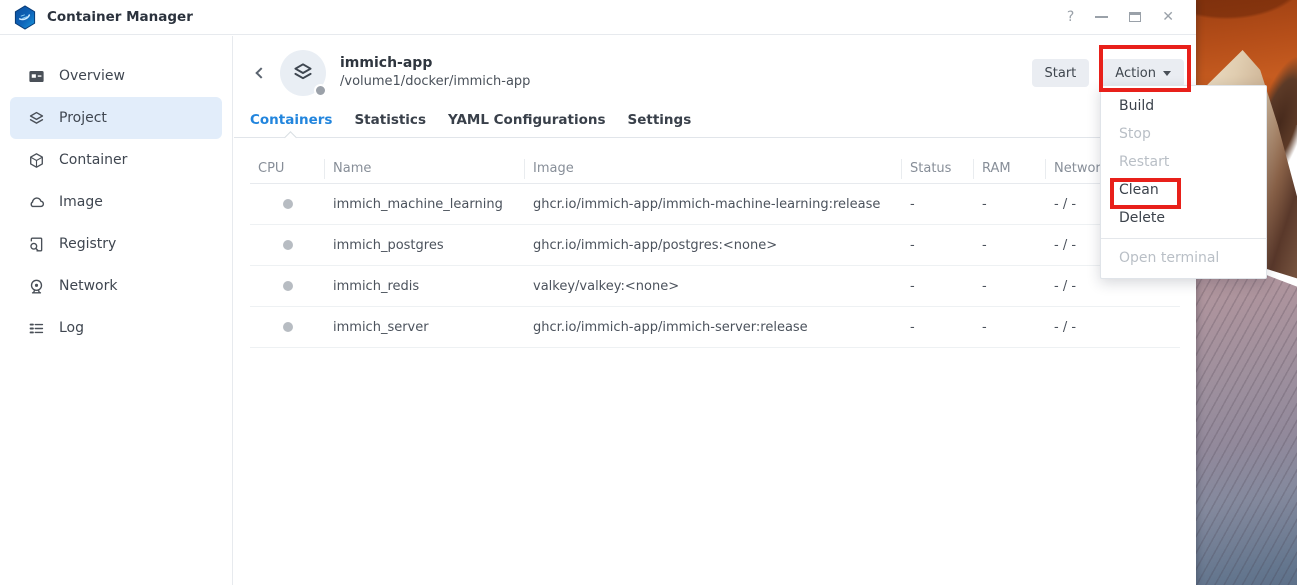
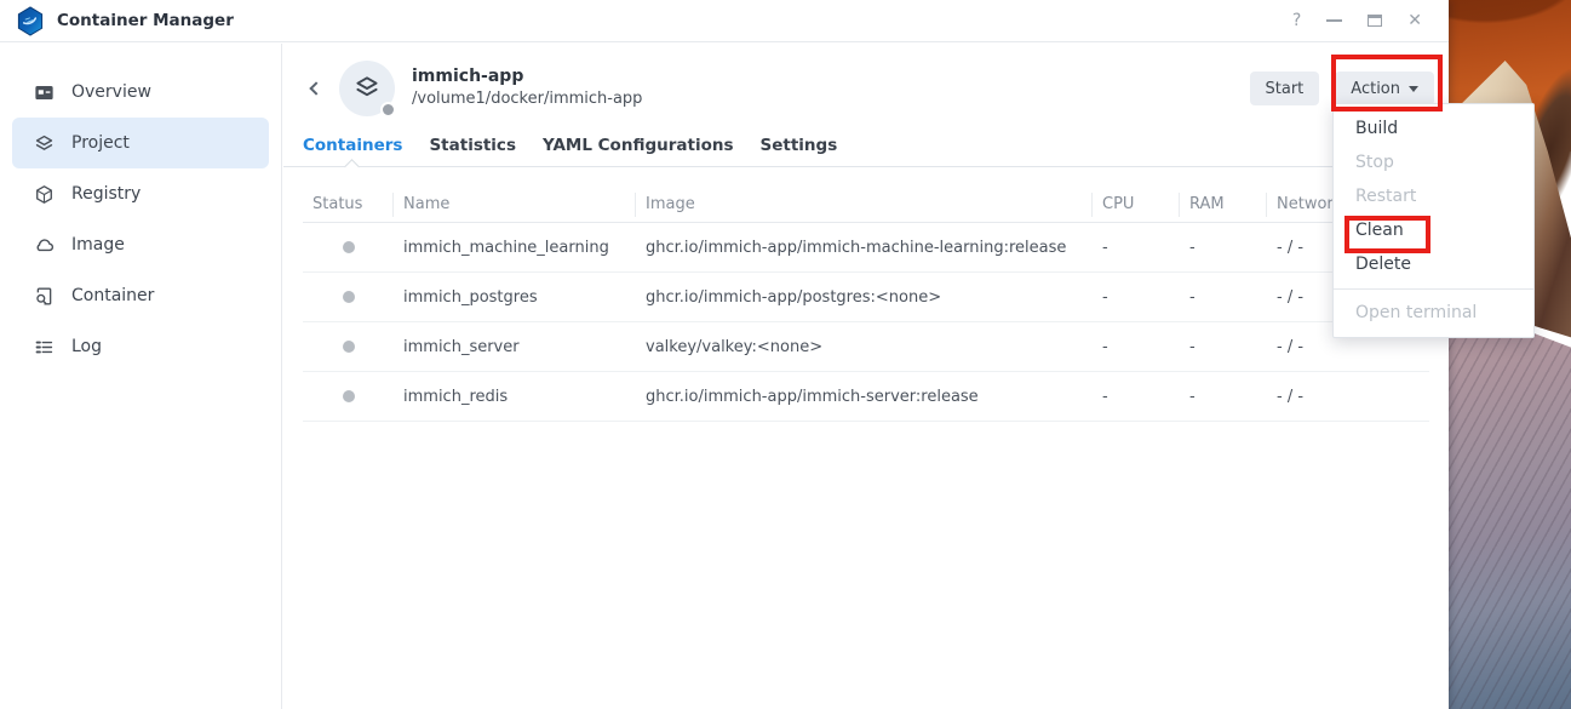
  Container Manager
  ?
  ✕
  Overview
  Project
- Container
+ Registry
  Image
- Registry
+ Container
- Network
  Log
  immich-app
  /volume1/docker/immich-app
  Start
  Action
  Containers
  Statistics
  YAML Configurations
  Settings
- CPU
+ Status
  Name
  Image
- Status
+ CPU
  RAM
  Networ
  immich_machine_learning
  ghcr.io/immich-app/immich-machine-learning:release
  -
  -
  - / -
  immich_postgres
  ghcr.io/immich-app/postgres:<none>
  -
  -
  - / -
- immich_redis
+ immich_server
  valkey/valkey:<none>
  -
  -
  - / -
- immich_server
+ immich_redis
  ghcr.io/immich-app/immich-server:release
  -
  -
  - / -
  Build
  Stop
  Restart
  Clean
  Delete
  Open terminal
